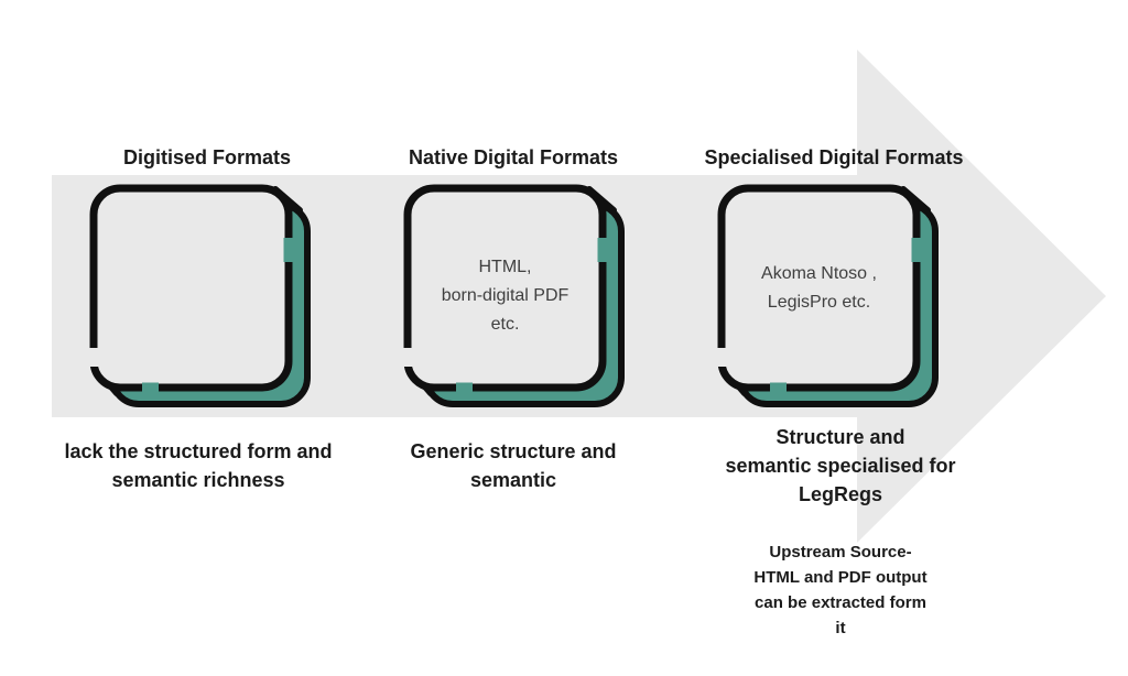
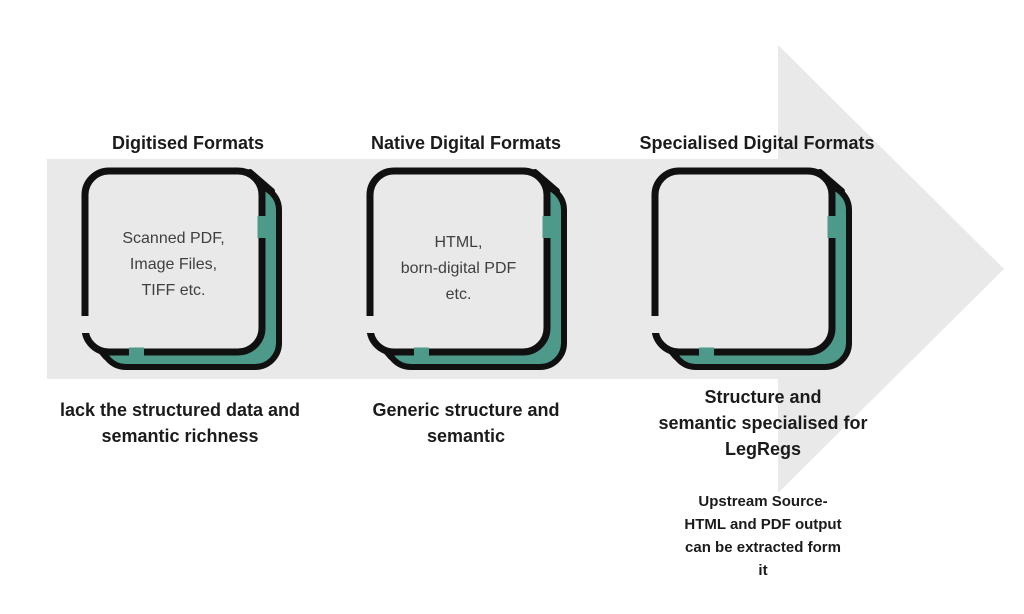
  Digitised Formats
+ Scanned PDF,
+ Image Files,
+ TIFF etc.
- lack the structured form and
+ lack the structured data and
  semantic richness
  Native Digital Formats
  HTML,
  born-digital PDF
  etc.
  Generic structure and
  semantic
  Specialised Digital Formats
- Akoma Ntoso ,
- LegisPro etc.
  Structure and
  semantic specialised for
  LegRegs
  Upstream Source-
  HTML and PDF output
  can be extracted form
  it
